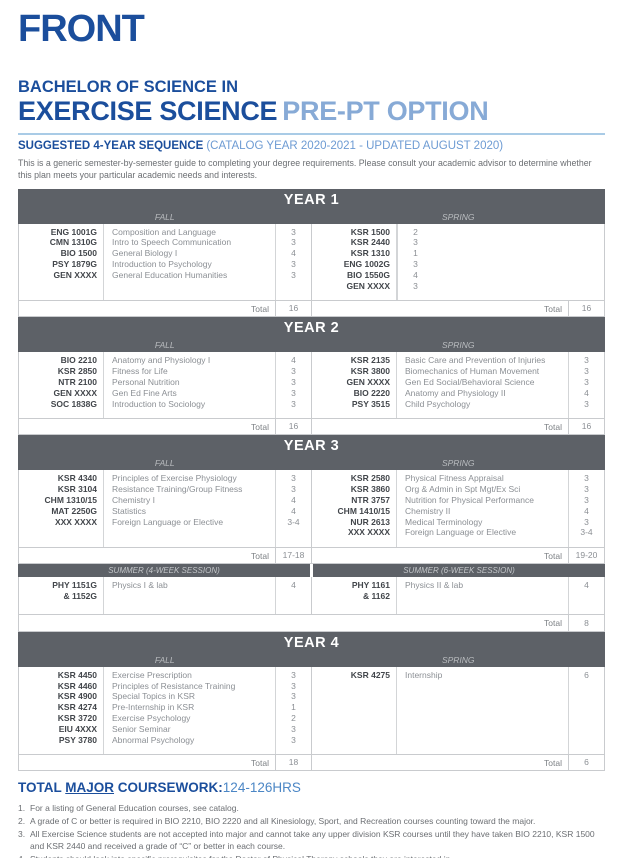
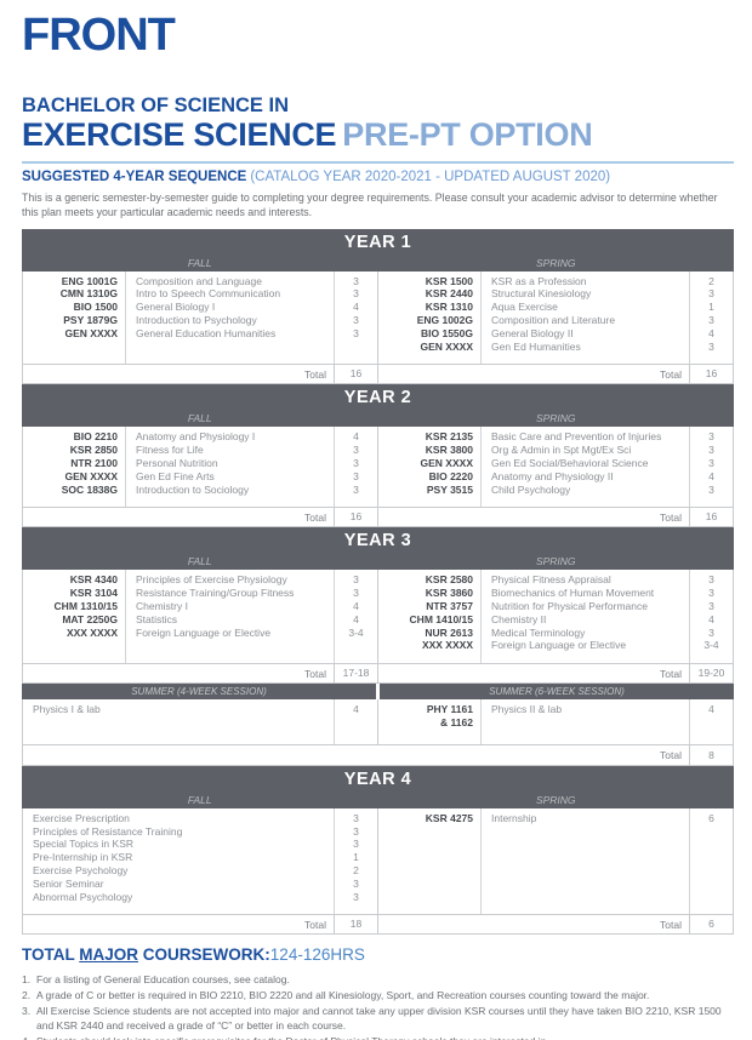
  FRONT
  BACHELOR OF SCIENCE IN
  EXERCISE SCIENCE PRE-PT OPTION
  SUGGESTED 4-YEAR SEQUENCE (CATALOG YEAR 2020-2021 - UPDATED AUGUST 2020)
  This is a generic semester-by-semester guide to completing your degree requirements. Please consult your academic advisor to determine whether this plan meets your particular academic needs and interests.
  YEAR 1
  FALL
  SPRING
  ENG 1001G
  CMN 1310G
  BIO 1500
  PSY 1879G
  GEN XXXX
  Composition and Language
  Intro to Speech Communication
  General Biology I
  Introduction to Psychology
  General Education Humanities
  3
  3
  4
  3
  3
  Total
  16
  KSR 1500
  KSR 2440
  KSR 1310
  ENG 1002G
  BIO 1550G
  GEN XXXX
+ KSR as a Profession
+ Structural Kinesiology
+ Aqua Exercise
+ Composition and Literature
+ General Biology II
+ Gen Ed Humanities
  2
  3
  1
  3
  4
  3
  Total
  16
  YEAR 2
  FALL
  SPRING
  BIO 2210
  KSR 2850
  NTR 2100
  GEN XXXX
  SOC 1838G
  Anatomy and Physiology I
  Fitness for Life
  Personal Nutrition
  Gen Ed Fine Arts
  Introduction to Sociology
  4
  3
  3
  3
  3
  Total
  16
  KSR 2135
  KSR 3800
  GEN XXXX
  BIO 2220
  PSY 3515
  Basic Care and Prevention of Injuries
- Biomechanics of Human Movement
+ Org & Admin in Spt Mgt/Ex Sci
  Gen Ed Social/Behavioral Science
  Anatomy and Physiology II
  Child Psychology
  3
  3
  3
  4
  3
  Total
  16
  YEAR 3
  FALL
  SPRING
  KSR 4340
  KSR 3104
  CHM 1310/15
  MAT 2250G
  XXX XXXX
  Principles of Exercise Physiology
  Resistance Training/Group Fitness
  Chemistry I
  Statistics
  Foreign Language or Elective
  3
  3
  4
  4
  3-4
  Total
  17-18
  KSR 2580
  KSR 3860
  NTR 3757
  CHM 1410/15
  NUR 2613
  XXX XXXX
  Physical Fitness Appraisal
- Org & Admin in Spt Mgt/Ex Sci
+ Biomechanics of Human Movement
  Nutrition for Physical Performance
  Chemistry II
  Medical Terminology
  Foreign Language or Elective
  3
  3
  3
  4
  3
  3-4
  Total
  19-20
  SUMMER (4-WEEK SESSION)
  SUMMER (6-WEEK SESSION)
- PHY 1151G
- & 1152G
  Physics I & lab
  4
  PHY 1161
  & 1162
  Physics II & lab
  4
  Total
  8
  YEAR 4
  FALL
  SPRING
- KSR 4450
- KSR 4460
- KSR 4900
- KSR 4274
- KSR 3720
- EIU 4XXX
- PSY 3780
  Exercise Prescription
  Principles of Resistance Training
  Special Topics in KSR
  Pre-Internship in KSR
  Exercise Psychology
  Senior Seminar
  Abnormal Psychology
  3
  3
  3
  1
  2
  3
  3
  Total
  18
  KSR 4275
  Internship
  6
  Total
  6
  TOTAL MAJOR COURSEWORK:124-126HRS
  1.
  For a listing of General Education courses, see catalog.
  2.
  A grade of C or better is required in BIO 2210, BIO 2220 and all Kinesiology, Sport, and Recreation courses counting toward the major.
  3.
  All Exercise Science students are not accepted into major and cannot take any upper division KSR courses until they have taken BIO 2210, KSR 1500 and KSR 2440 and received a grade of “C” or better in each course.
